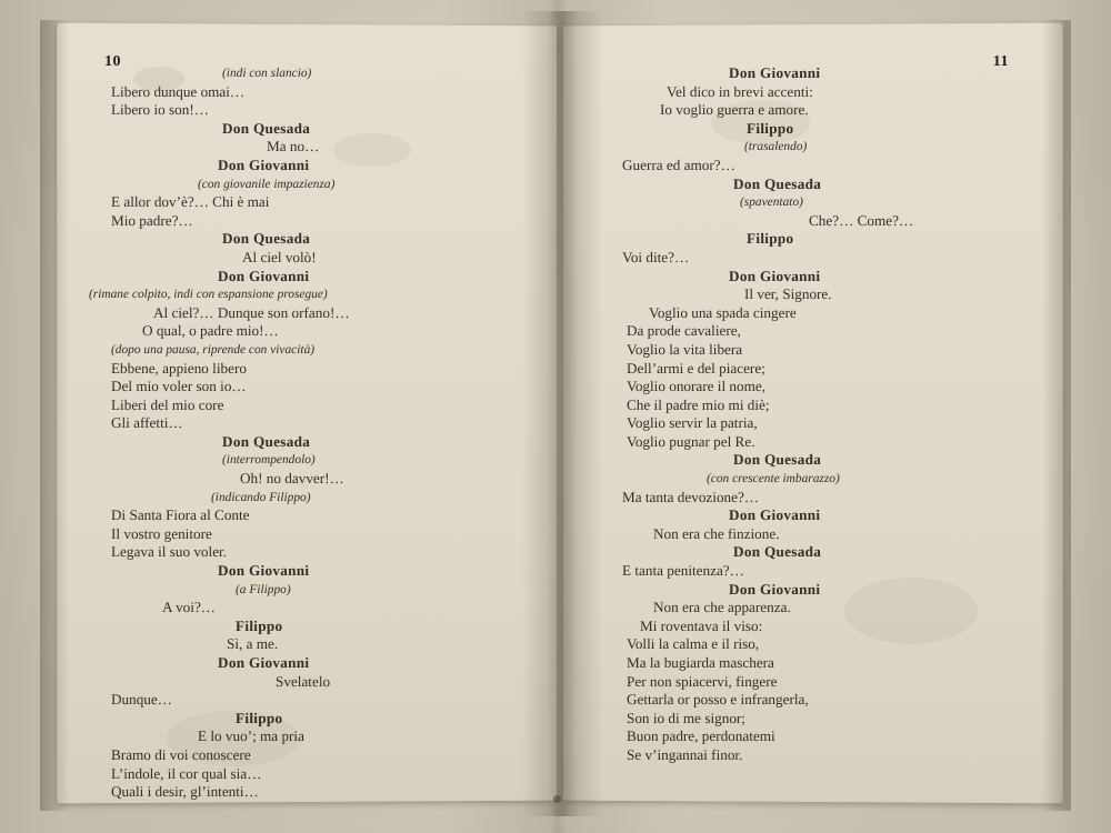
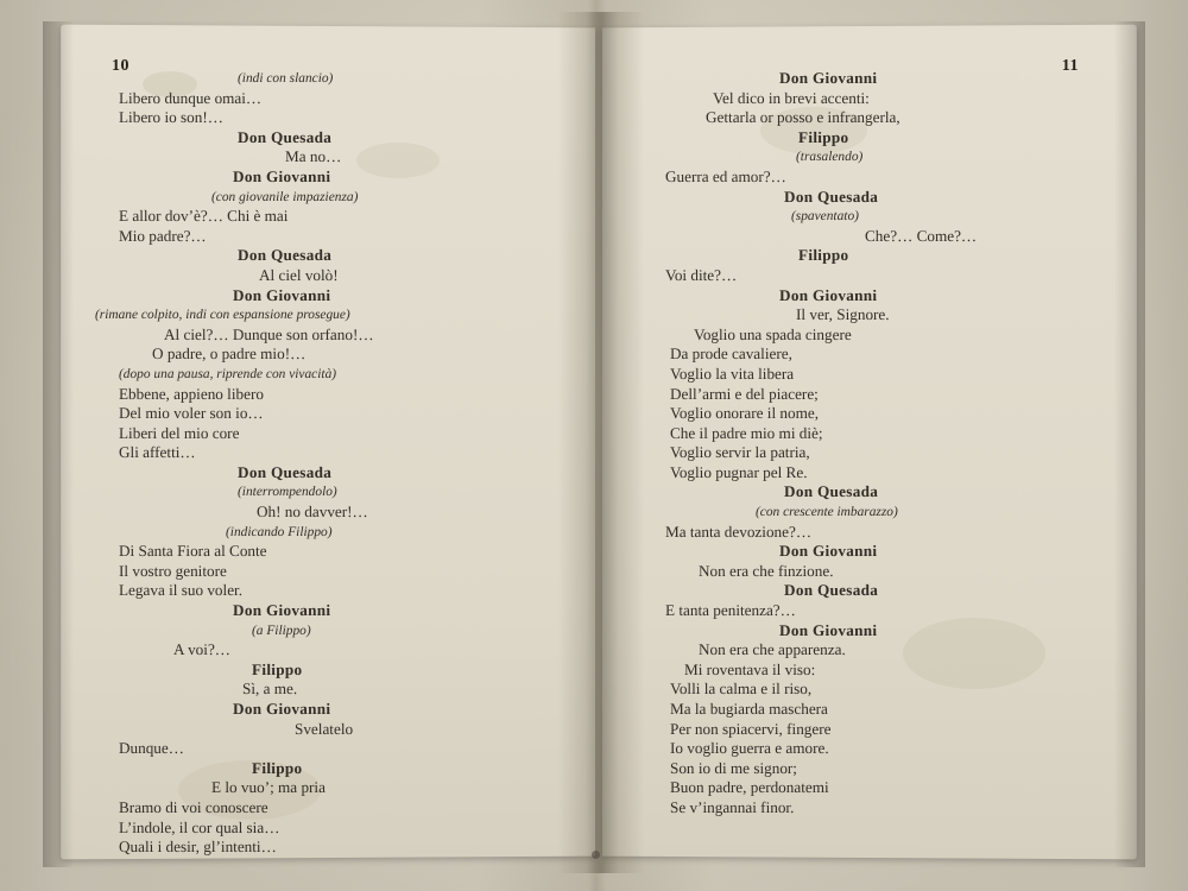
  10
  11
  (indi con slancio)
  Libero dunque omai…
  Libero io son!…
  Don Quesada
  Ma no…
  Don Giovanni
  (con giovanile impazienza)
  E allor dov’è?… Chi è mai
  Mio padre?…
  Don Quesada
  Al ciel volò!
  Don Giovanni
  (rimane colpito, indi con espansione prosegue)
  Al ciel?… Dunque son orfano!…
- O qual, o padre mio!…
+ O padre, o padre mio!…
  (dopo una pausa, riprende con vivacità)
  Ebbene, appieno libero
  Del mio voler son io…
  Liberi del mio core
  Gli affetti…
  Don Quesada
  (interrompendolo)
  Oh! no davver!…
  (indicando Filippo)
  Di Santa Fiora al Conte
  Il vostro genitore
  Legava il suo voler.
  Don Giovanni
  (a Filippo)
  A voi?…
  Filippo
  Sì, a me.
  Don Giovanni
  Svelatelo
  Dunque…
  Filippo
  E lo vuo’; ma pria
  Bramo di voi conoscere
  L’indole, il cor qual sia…
  Quali i desir, gl’intenti…
  Don Giovanni
  Vel dico in brevi accenti:
- Io voglio guerra e amore.
+ Gettarla or posso e infrangerla,
  Filippo
  (trasalendo)
  Guerra ed amor?…
  Don Quesada
  (spaventato)
  Che?… Come?…
  Filippo
  Voi dite?…
  Don Giovanni
  Il ver, Signore.
  Voglio una spada cingere
  Da prode cavaliere,
  Voglio la vita libera
  Dell’armi e del piacere;
  Voglio onorare il nome,
  Che il padre mio mi diè;
  Voglio servir la patria,
  Voglio pugnar pel Re.
  Don Quesada
  (con crescente imbarazzo)
  Ma tanta devozione?…
  Don Giovanni
  Non era che finzione.
  Don Quesada
  E tanta penitenza?…
  Don Giovanni
  Non era che apparenza.
  Mi roventava il viso:
  Volli la calma e il riso,
  Ma la bugiarda maschera
  Per non spiacervi, fingere
- Gettarla or posso e infrangerla,
+ Io voglio guerra e amore.
  Son io di me signor;
  Buon padre, perdonatemi
  Se v’ingannai finor.
